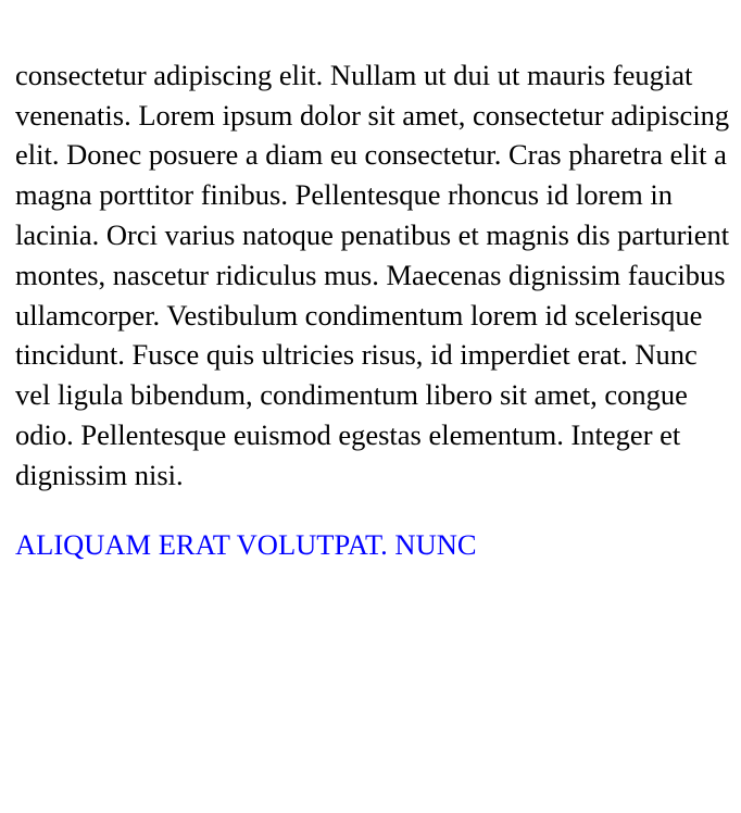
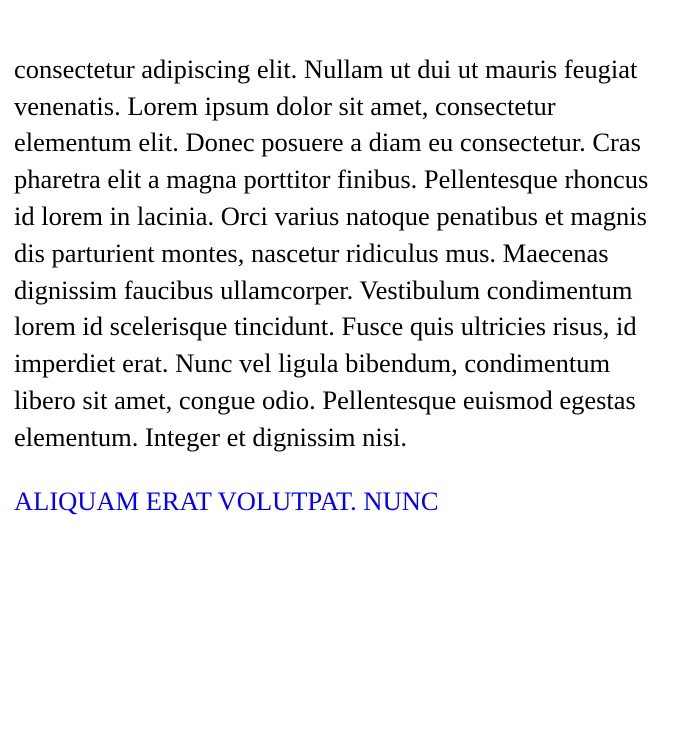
- consectetur adipiscing elit. Nullam ut dui ut mauris feugiat venenatis. Lorem ipsum dolor sit amet, consectetur adipiscing elit. Donec posuere a diam eu consectetur. Cras pharetra elit a magna porttitor finibus. Pellentesque rhoncus id lorem in lacinia. Orci varius natoque penatibus et magnis dis parturient montes, nascetur ridiculus mus. Maecenas dignissim faucibus ullamcorper. Vestibulum condimentum lorem id scelerisque tincidunt. Fusce quis ultricies risus, id imperdiet erat. Nunc vel ligula bibendum, condimentum libero sit amet, congue odio. Pellentesque euismod egestas elementum. Integer et dignissim nisi.
+ consectetur adipiscing elit. Nullam ut dui ut mauris feugiat venenatis. Lorem ipsum dolor sit amet, consectetur elementum elit. Donec posuere a diam eu consectetur. Cras pharetra elit a magna porttitor finibus. Pellentesque rhoncus id lorem in lacinia. Orci varius natoque penatibus et magnis dis parturient montes, nascetur ridiculus mus. Maecenas dignissim faucibus ullamcorper. Vestibulum condimentum lorem id scelerisque tincidunt. Fusce quis ultricies risus, id imperdiet erat. Nunc vel ligula bibendum, condimentum libero sit amet, congue odio. Pellentesque euismod egestas elementum. Integer et dignissim nisi.
  ALIQUAM ERAT VOLUTPAT. NUNC
